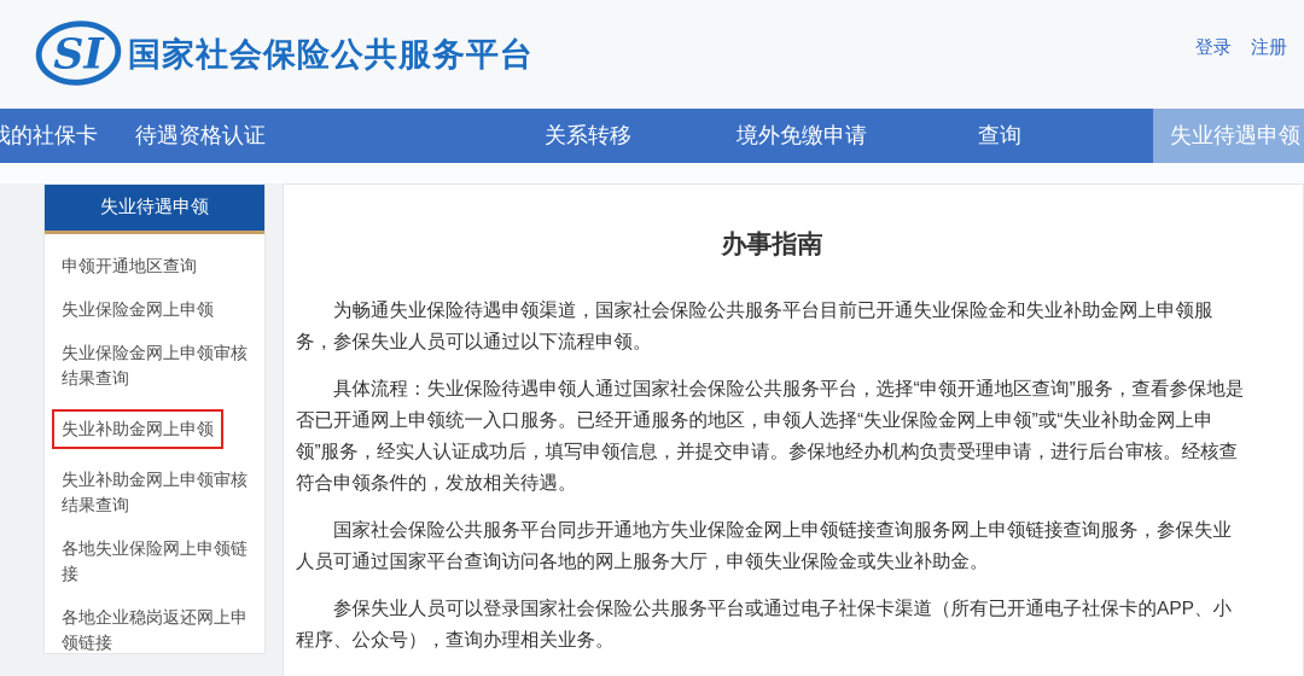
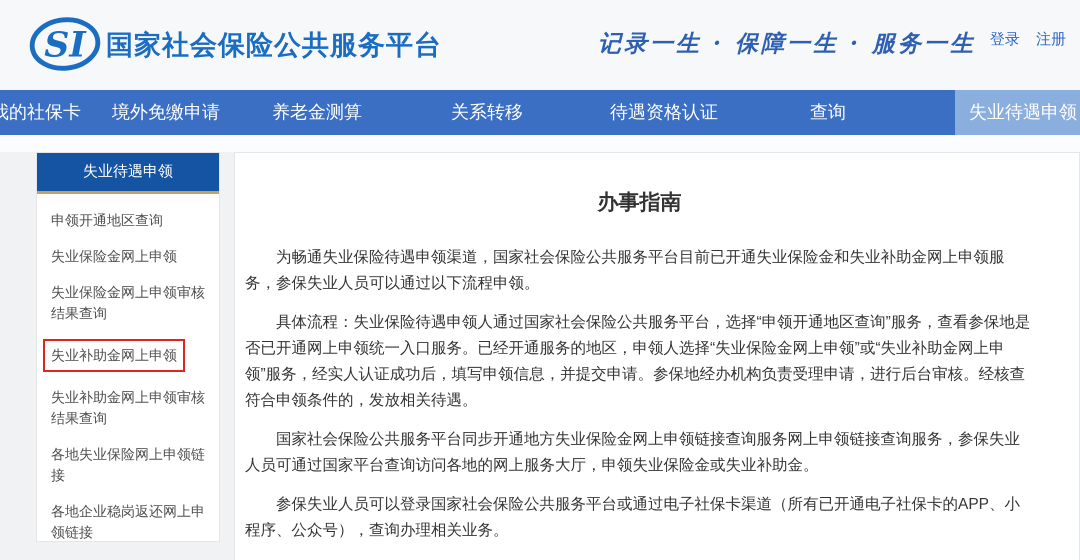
  SI
  国家社会保险公共服务平台
+ 记录一生 · 保障一生 · 服务一生
  登录 注册
  我的社保卡
- 待遇资格认证
+ 境外免缴申请
+ 养老金测算
  关系转移
- 境外免缴申请
+ 待遇资格认证
  查询
  失业待遇申领
  失业待遇申领
  申领开通地区查询
  失业保险金网上申领
  失业保险金网上申领审核结果查询
  失业补助金网上申领
  失业补助金网上申领审核结果查询
  各地失业保险网上申领链接
  各地企业稳岗返还网上申领链接
  办事指南
  为畅通失业保险待遇申领渠道，国家社会保险公共服务平台目前已开通失业保险金和失业补助金网上申领服务，参保失业人员可以通过以下流程申领。
  具体流程：失业保险待遇申领人通过国家社会保险公共服务平台，选择“申领开通地区查询”服务，查看参保地是否已开通网上申领统一入口服务。已经开通服务的地区，申领人选择“失业保险金网上申领”或“失业补助金网上申领”服务，经实人认证成功后，填写申领信息，并提交申请。参保地经办机构负责受理申请，进行后台审核。经核查符合申领条件的，发放相关待遇。
  国家社会保险公共服务平台同步开通地方失业保险金网上申领链接查询服务网上申领链接查询服务，参保失业人员可通过国家平台查询访问各地的网上服务大厅，申领失业保险金或失业补助金。
  参保失业人员可以登录国家社会保险公共服务平台或通过电子社保卡渠道（所有已开通电子社保卡的APP、小程序、公众号），查询办理相关业务。
